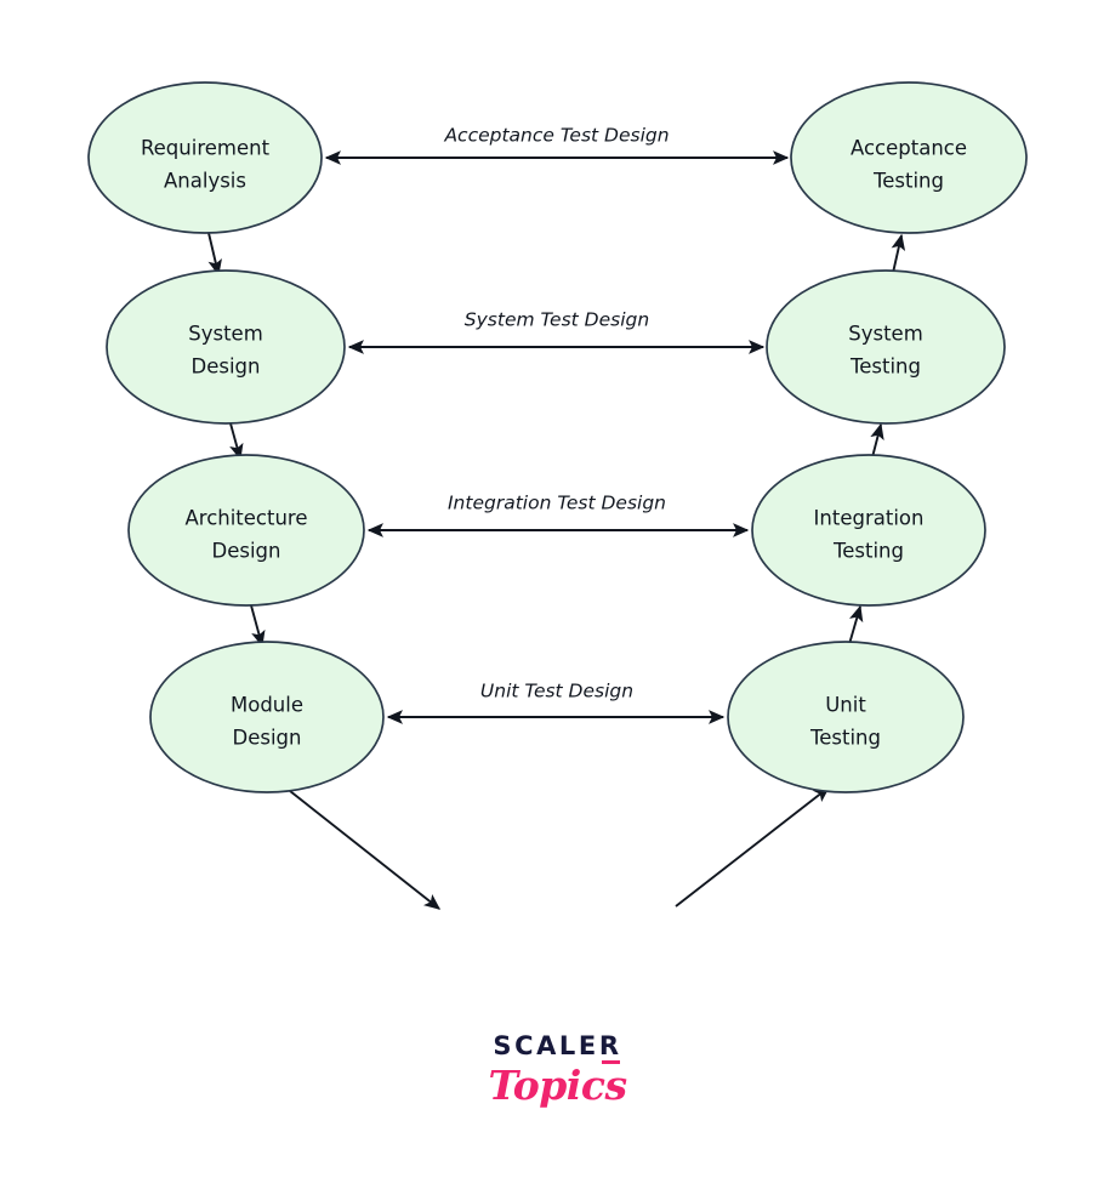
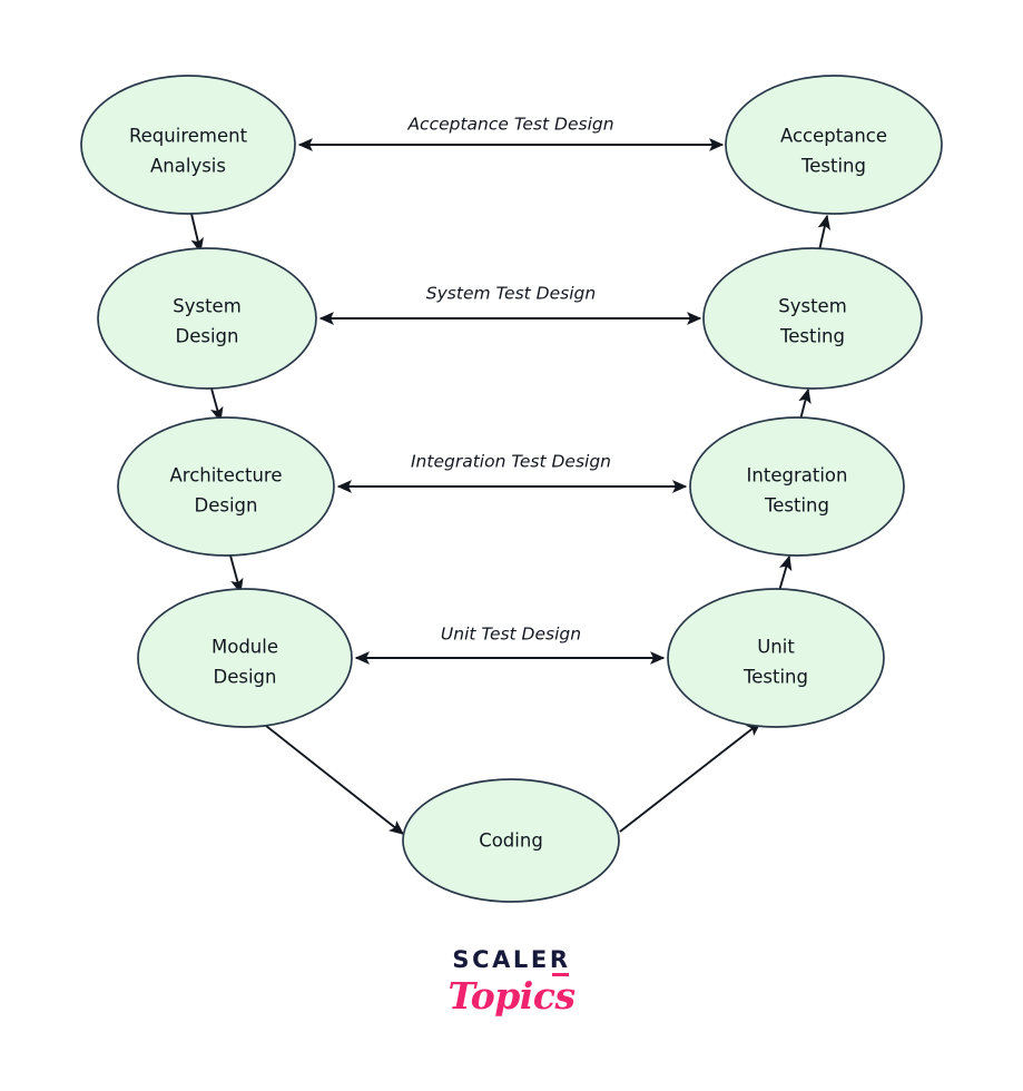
  Acceptance Test Design
  System Test Design
  Integration Test Design
  Unit Test Design
  Requirement
  Analysis
  System
  Design
  Architecture
  Design
  Module
  Design
+ Coding
  Unit
  Testing
  Integration
  Testing
  System
  Testing
  Acceptance
  Testing
  SCALER
  Topics
